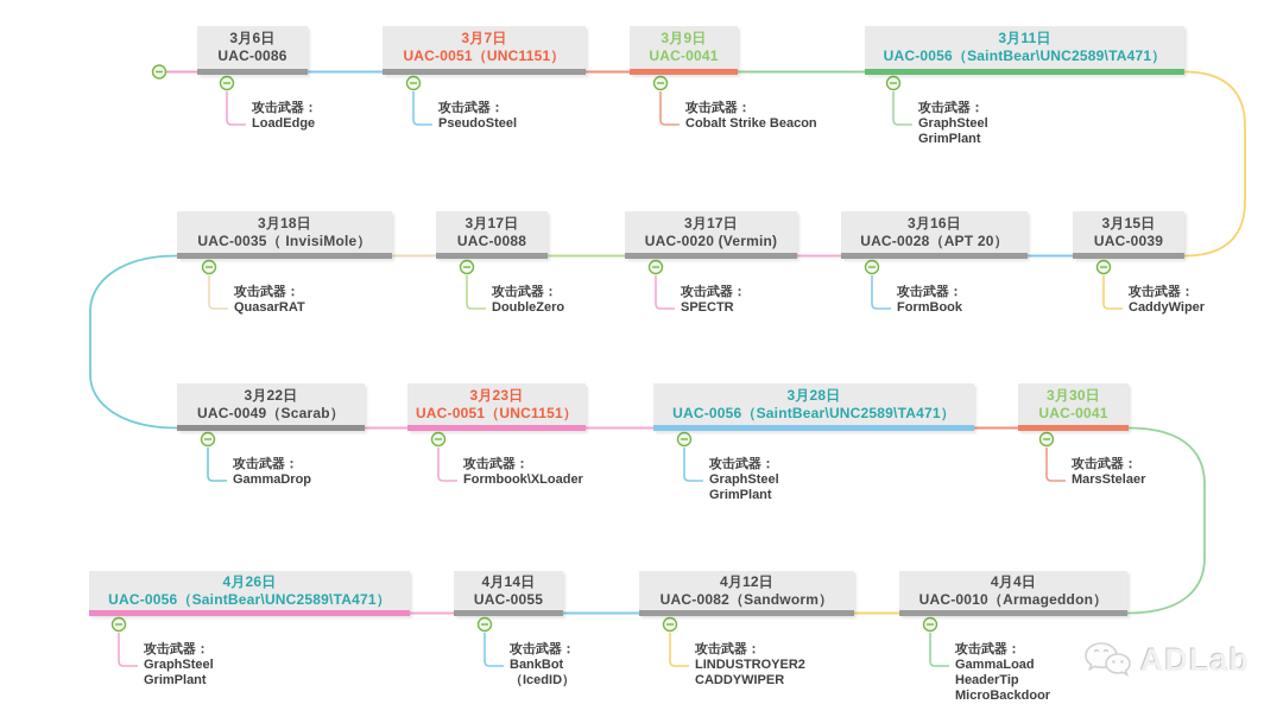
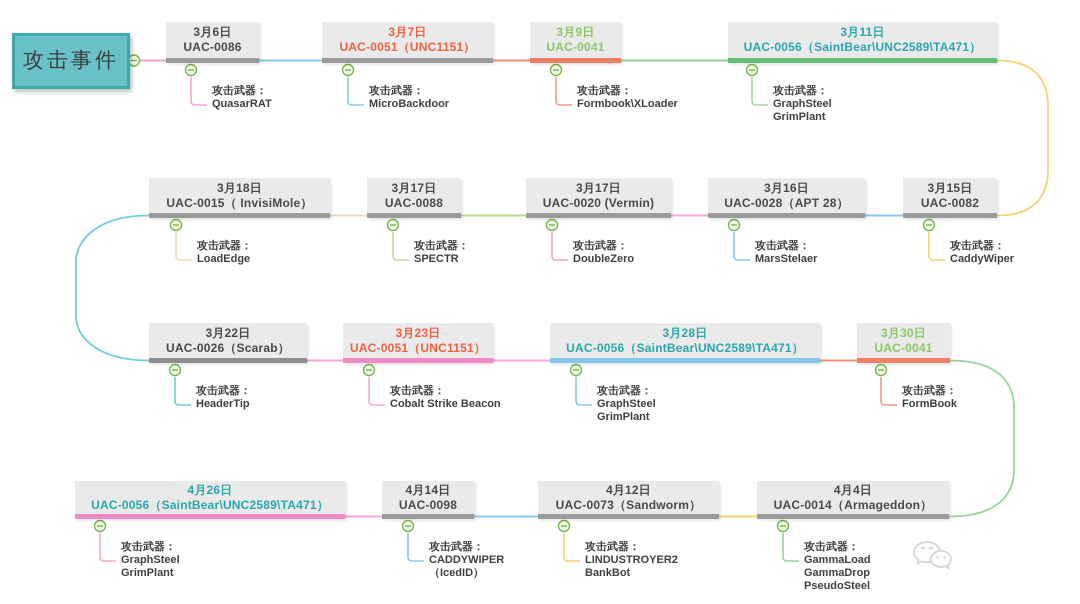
+ 攻击事件
  3月6日
  UAC-0086
  3月7日
  UAC-0051（UNC1151）
  3月9日
  UAC-0041
  3月11日
  UAC-0056（SaintBear\UNC2589\TA471）
  3月15日
- UAC-0039
+ UAC-0082
  3月16日
- UAC-0028（APT 20）
+ UAC-0028（APT 28）
  3月17日
  UAC-0020 (Vermin)
  3月17日
  UAC-0088
  3月18日
- UAC-0035（ InvisiMole）
+ UAC-0015（ InvisiMole）
  3月22日
- UAC-0049（Scarab）
+ UAC-0026（Scarab）
  3月23日
  UAC-0051（UNC1151）
  3月28日
  UAC-0056（SaintBear\UNC2589\TA471）
  3月30日
  UAC-0041
  4月4日
- UAC-0010（Armageddon）
+ UAC-0014（Armageddon）
  4月12日
- UAC-0082（Sandworm）
+ UAC-0073（Sandworm）
  4月14日
- UAC-0055
+ UAC-0098
  4月26日
  UAC-0056（SaintBear\UNC2589\TA471）
  攻击武器：
- LoadEdge
+ QuasarRAT
  攻击武器：
- PseudoSteel
+ MicroBackdoor
  攻击武器：
- Cobalt Strike Beacon
+ Formbook\XLoader
  攻击武器：
  GraphSteel
  GrimPlant
  攻击武器：
  CaddyWiper
  攻击武器：
- FormBook
+ MarsStelaer
  攻击武器：
- SPECTR
+ DoubleZero
  攻击武器：
- DoubleZero
+ SPECTR
  攻击武器：
- QuasarRAT
+ LoadEdge
  攻击武器：
- GammaDrop
+ HeaderTip
  攻击武器：
- Formbook\XLoader
+ Cobalt Strike Beacon
  攻击武器：
  GraphSteel
  GrimPlant
  攻击武器：
- MarsStelaer
+ FormBook
  攻击武器：
  GammaLoad
- HeaderTip
+ GammaDrop
- MicroBackdoor
+ PseudoSteel
  攻击武器：
  LINDUSTROYER2
- CADDYWIPER
+ BankBot
  攻击武器：
- BankBot
+ CADDYWIPER
  （IcedID）
  攻击武器：
  GraphSteel
  GrimPlant
- ADLab
